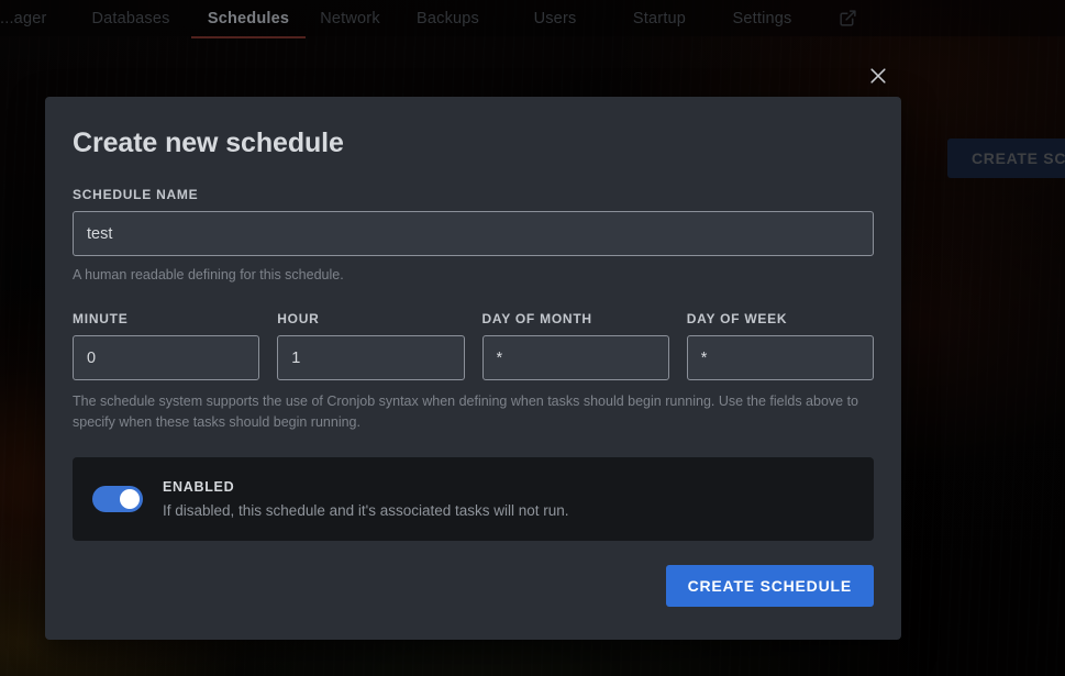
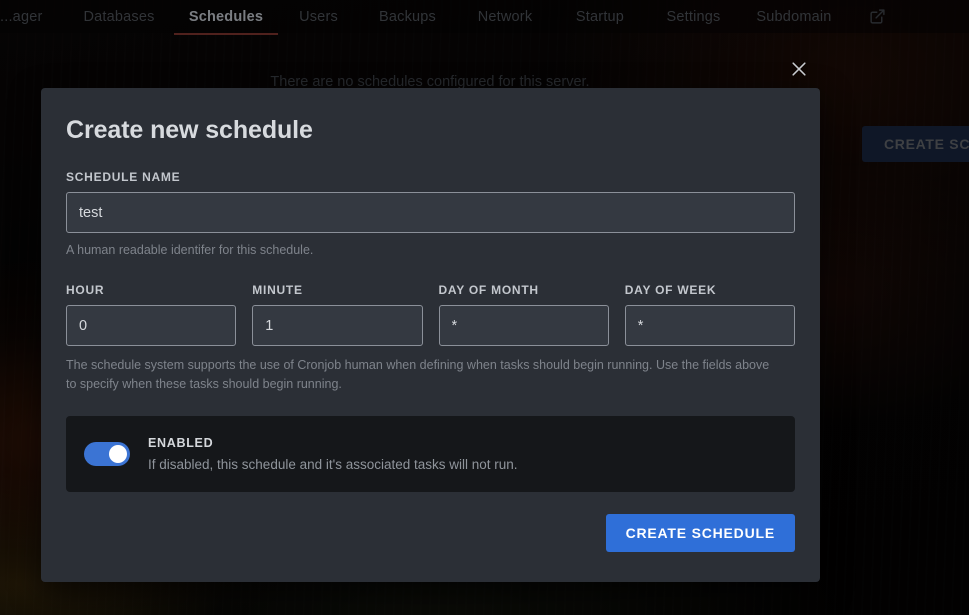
  ...ager
  Databases
  Schedules
- Network
+ Users
  Backups
- Users
+ Network
  Startup
  Settings
+ Subdomain
+ There are no schedules configured for this server.
  CREATE SC
  Create new schedule
  SCHEDULE NAME
  test
- A human readable defining for this schedule.
+ A human readable identifer for this schedule.
- MINUTE
+ HOUR
  0
- HOUR
+ MINUTE
  1
  DAY OF MONTH
  *
  DAY OF WEEK
  *
- The schedule system supports the use of Cronjob syntax when defining when tasks should begin running. Use the fields above to specify when these tasks should begin running.
+ The schedule system supports the use of Cronjob human when defining when tasks should begin running. Use the fields above to specify when these tasks should begin running.
  ENABLED
  If disabled, this schedule and it's associated tasks will not run.
  CREATE SCHEDULE
